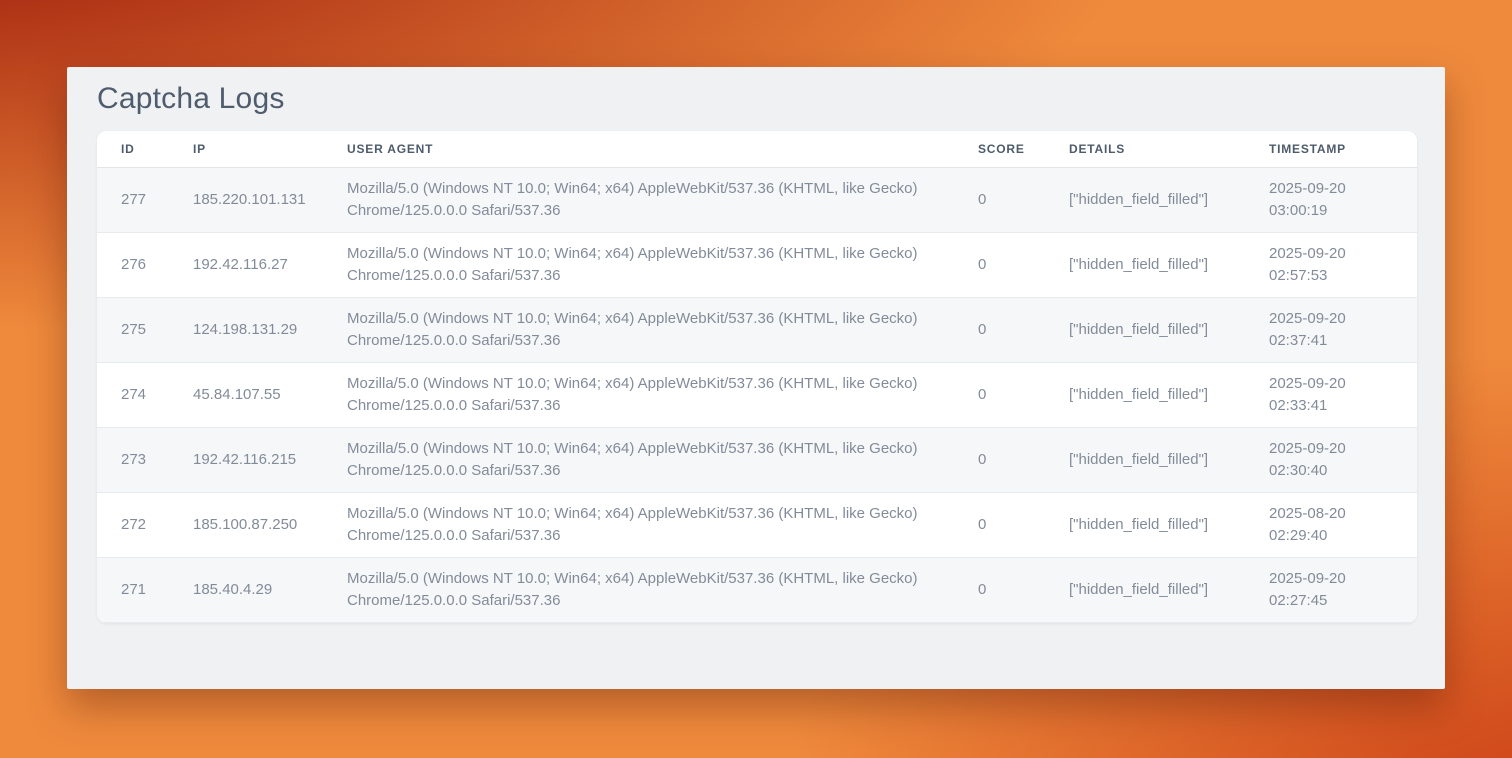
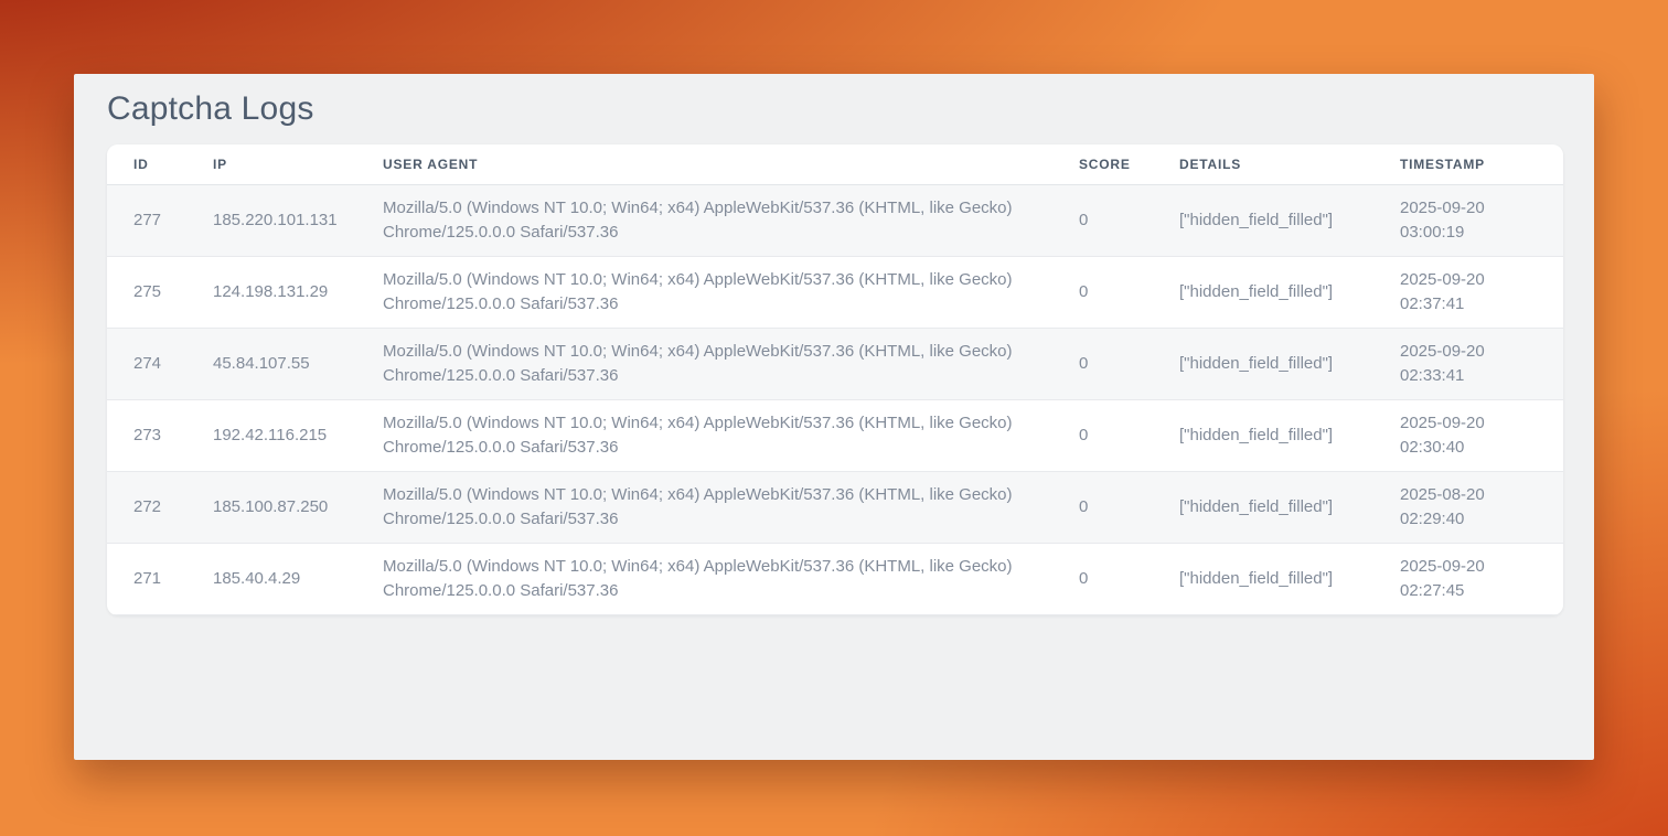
  Captcha Logs
  ID	IP	USER AGENT	SCORE	DETAILS	TIMESTAMP
  277	185.220.101.131	Mozilla/5.0 (Windows NT 10.0; Win64; x64) AppleWebKit/537.36 (KHTML, like Gecko) Chrome/125.0.0.0 Safari/537.36	0	["hidden_field_filled"]	2025-09-20 03:00:19
- 276	192.42.116.27	Mozilla/5.0 (Windows NT 10.0; Win64; x64) AppleWebKit/537.36 (KHTML, like Gecko) Chrome/125.0.0.0 Safari/537.36	0	["hidden_field_filled"]	2025-09-20 02:57:53
  275	124.198.131.29	Mozilla/5.0 (Windows NT 10.0; Win64; x64) AppleWebKit/537.36 (KHTML, like Gecko) Chrome/125.0.0.0 Safari/537.36	0	["hidden_field_filled"]	2025-09-20 02:37:41
  274	45.84.107.55	Mozilla/5.0 (Windows NT 10.0; Win64; x64) AppleWebKit/537.36 (KHTML, like Gecko) Chrome/125.0.0.0 Safari/537.36	0	["hidden_field_filled"]	2025-09-20 02:33:41
  273	192.42.116.215	Mozilla/5.0 (Windows NT 10.0; Win64; x64) AppleWebKit/537.36 (KHTML, like Gecko) Chrome/125.0.0.0 Safari/537.36	0	["hidden_field_filled"]	2025-09-20 02:30:40
  272	185.100.87.250	Mozilla/5.0 (Windows NT 10.0; Win64; x64) AppleWebKit/537.36 (KHTML, like Gecko) Chrome/125.0.0.0 Safari/537.36	0	["hidden_field_filled"]	2025-08-20 02:29:40
  271	185.40.4.29	Mozilla/5.0 (Windows NT 10.0; Win64; x64) AppleWebKit/537.36 (KHTML, like Gecko) Chrome/125.0.0.0 Safari/537.36	0	["hidden_field_filled"]	2025-09-20 02:27:45
